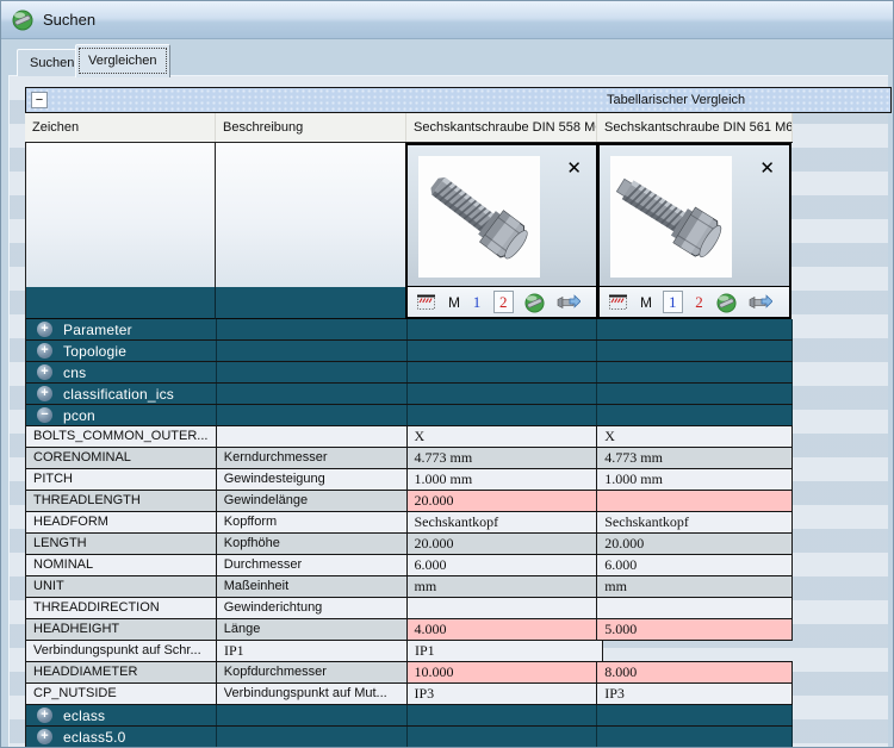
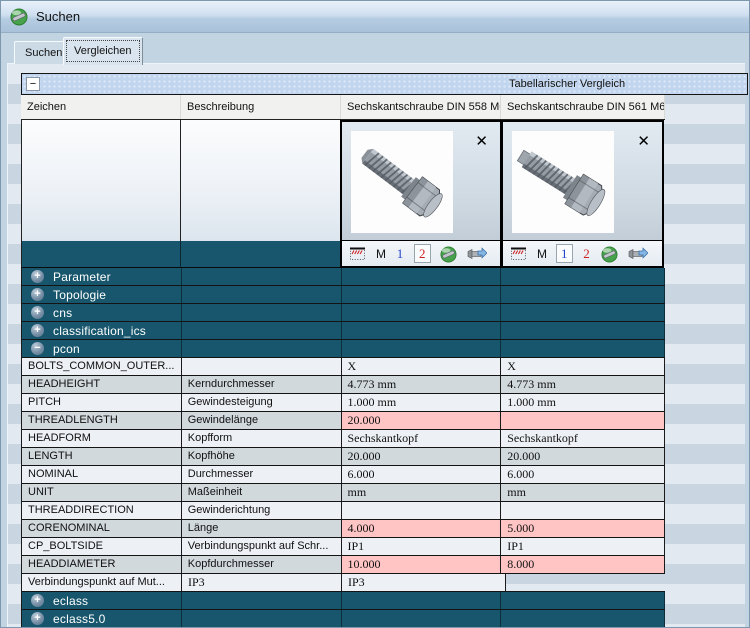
  Suchen
  Suchen
  Vergleichen
  −
  Tabellarischer Vergleich
  Zeichen
  Beschreibung
  Sechskantschraube DIN 558 M
  Sechskantschraube DIN 561 M6
  ✕
  ✕
  M
  1
  2
  M
  1
  2
  +
  Parameter
  +
  Topologie
  +
  cns
  +
  classification_ics
  −
  pcon
  BOLTS_COMMON_OUTER...
  X
  X
- CORENOMINAL
+ HEADHEIGHT
  Kerndurchmesser
  4.773 mm
  4.773 mm
  PITCH
  Gewindesteigung
  1.000 mm
  1.000 mm
  THREADLENGTH
  Gewindelänge
  20.000
  HEADFORM
  Kopfform
  Sechskantkopf
  Sechskantkopf
  LENGTH
  Kopfhöhe
  20.000
  20.000
  NOMINAL
  Durchmesser
  6.000
  6.000
  UNIT
  Maßeinheit
  mm
  mm
  THREADDIRECTION
  Gewinderichtung
- HEADHEIGHT
+ CORENOMINAL
  Länge
  4.000
  5.000
+ CP_BOLTSIDE
  Verbindungspunkt auf Schr...
  IP1
  IP1
  HEADDIAMETER
  Kopfdurchmesser
  10.000
  8.000
- CP_NUTSIDE
  Verbindungspunkt auf Mut...
  IP3
  IP3
  +
  eclass
  +
  eclass5.0
